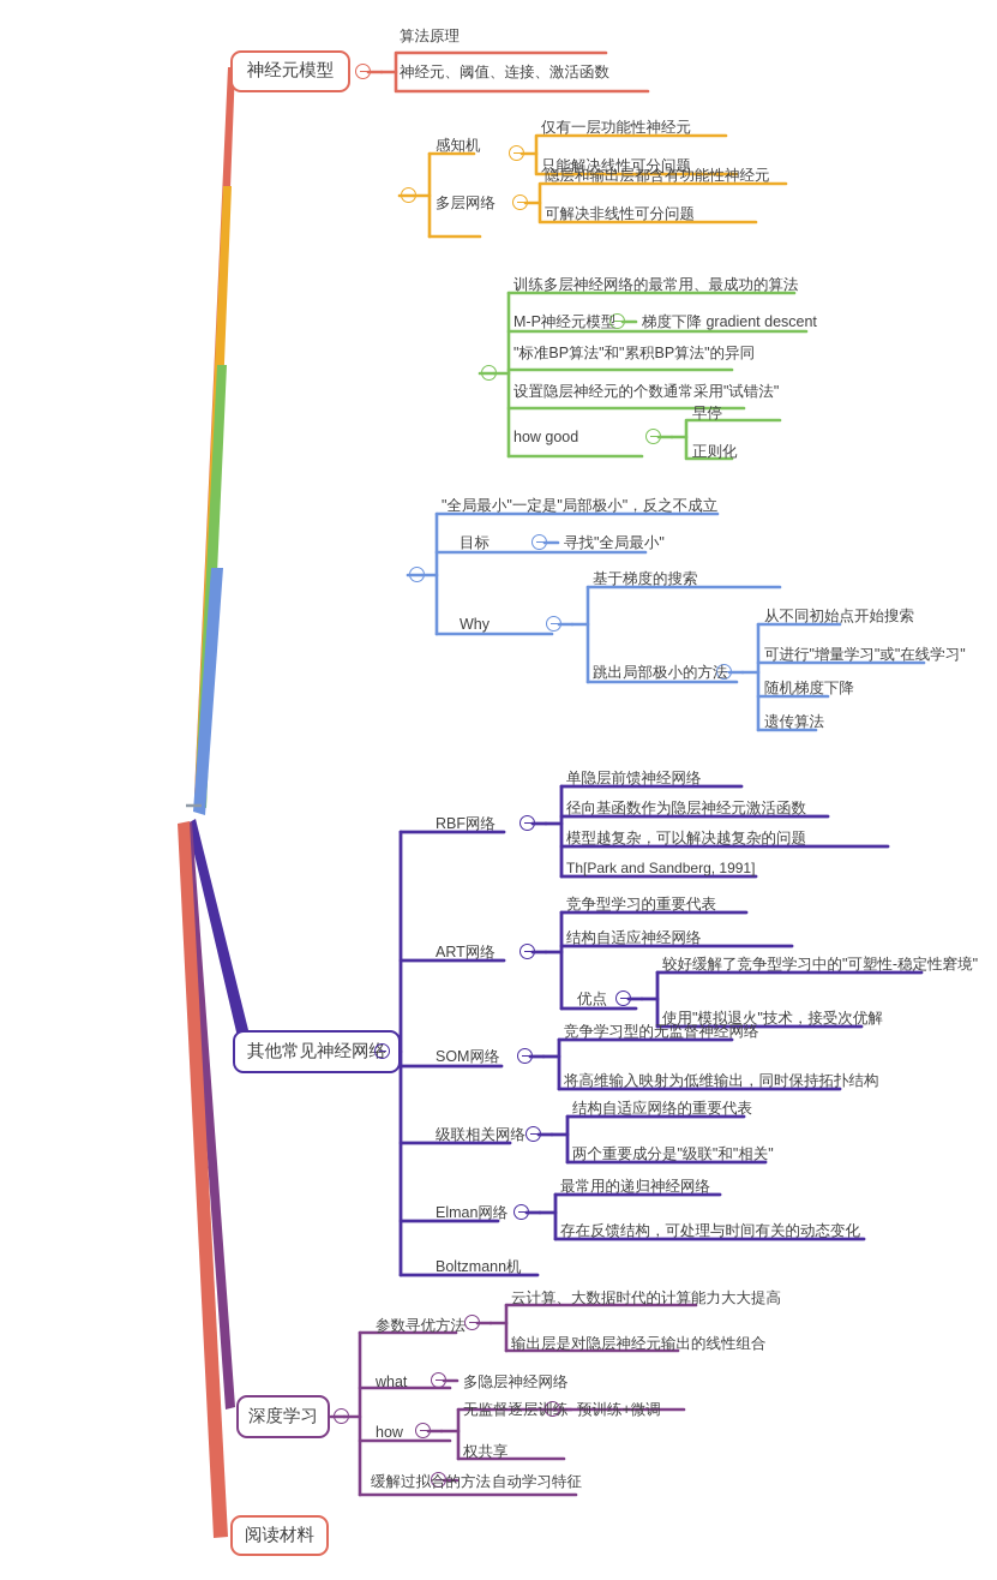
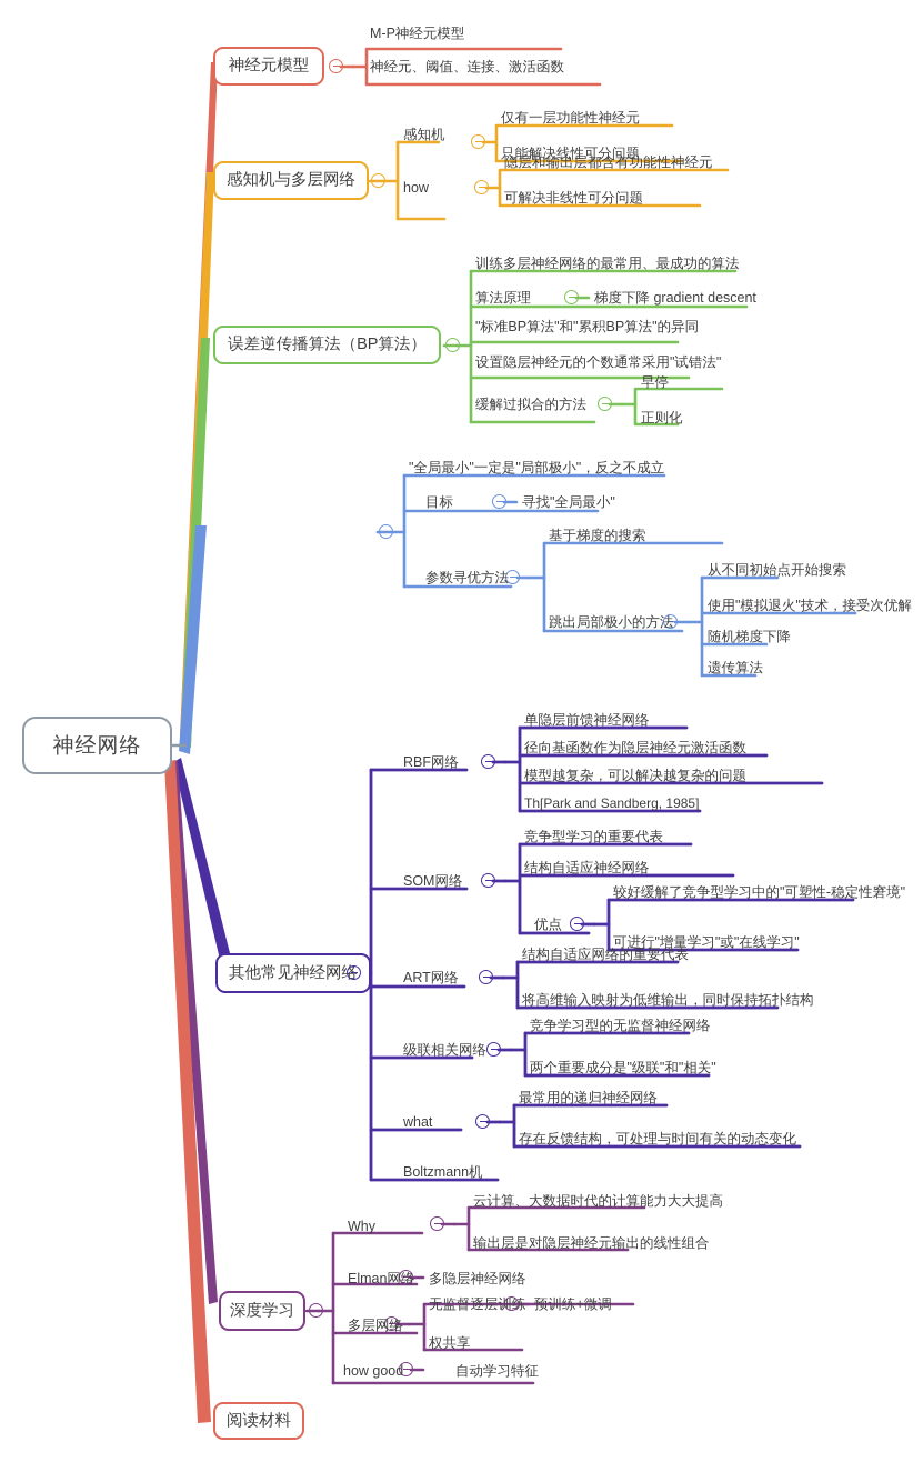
+ 神经网络
  神经元模型
+ 感知机与多层网络
+ 误差逆传播算法（BP算法）
  其他常见神经网
  深度学习
  阅读材料
- 算法原理
+ M-P神经元模型
  神经元、阈值、连接、激活函数
  感知机
  仅有一层功能性神经元
  只能解决线性可分问题
- 多层网络
+ how
  隐层和输出层都含有功能性神经元
  可解决非线性可分问题
  训练多层神经网络的最常用、最成功的算法
- M-P神经元模型
+ 算法原理
  梯度下降 gradient descent
  "标准BP算法"和"累积BP算法"的异同
  设置隐层神经元的个数通常采用"试错法"
- how good
+ 缓解过拟合的方法
  早停
  正则化
  "全局最小"一定是"局部极小"，反之不成立
  目标
  寻找"全局最小"
- Why
+ 参数寻优方法
  基于梯度的搜索
  跳出局部极小的方法
  从不同初始点开始搜索
- 可进行"增量学习"或"在线学习"
+ 使用"模拟退火"技术，接受次优解
  随机梯度下降
  遗传算法
  RBF网络
  单隐层前馈神经网络
  径向基函数作为隐层神经元激活函数
  模型越复杂，可以解决越复杂的问题
- Th[Park and Sandberg, 1991]
+ Th[Park and Sandberg, 1985]
- ART网络
+ SOM网络
  竞争型学习的重要代表
  结构自适应神经网络
  优点
  较好缓解了竞争型学习中的"可塑性-稳定性窘境"
- 使用"模拟退火"技术，接受次优解
+ 可进行"增量学习"或"在线学习"
- SOM网络
+ ART网络
- 竞争学习型的无监督神经网络
+ 结构自适应网络的重要代表
  将高维输入映射为低维输出，同时保持拓扑结构
  级联相关网络
- 结构自适应网络的重要代表
+ 竞争学习型的无监督神经网络
  两个重要成分是"级联"和"相关"
- Elman网络
+ what
  最常用的递归神经网络
  存在反馈结构，可处理与时间有关的动态变化
  Boltzmann机
- 参数寻优方法
+ Why
  云计算、大数据时代的计算能力大大提高
  输出层是对隐层神经元输出的线性组合
- what
+ Elman网络
  多隐层神经网络
- how
+ 多层网络
  无监督逐层训练
  预训练+微调
  权共享
- 缓解过拟合的方法
+ how good
  自动学习特征
